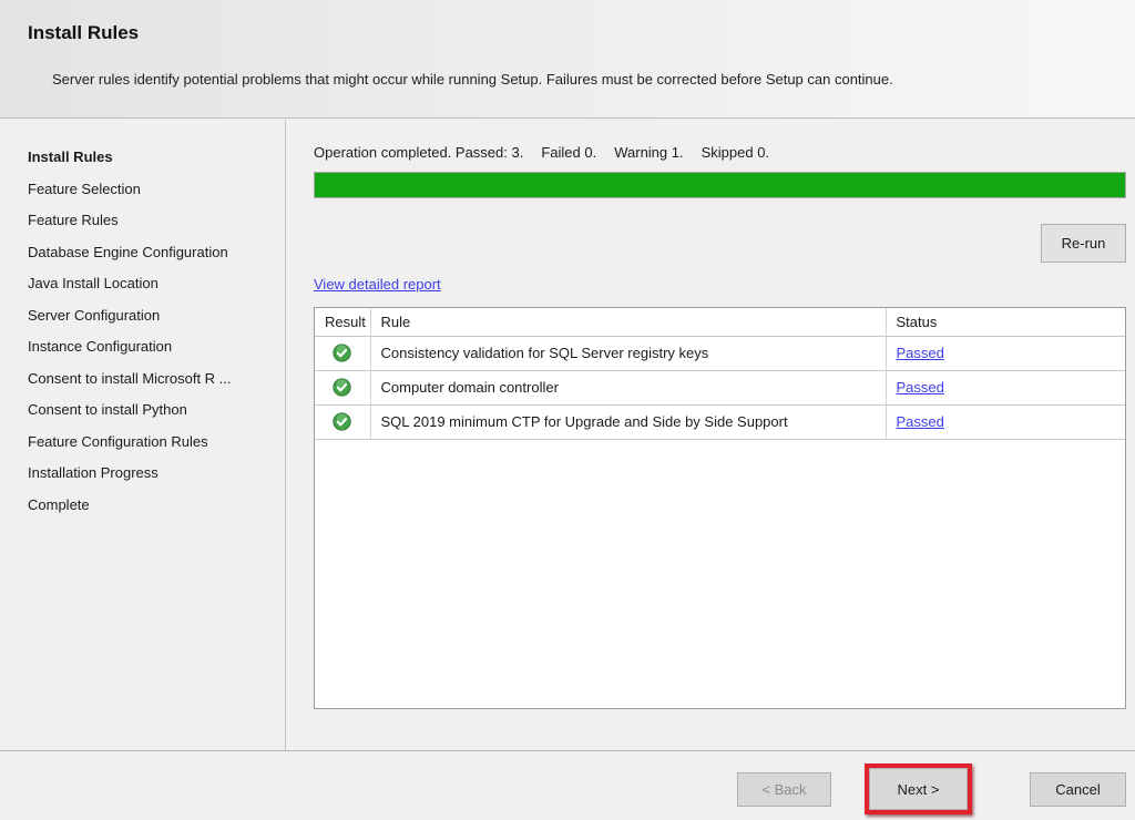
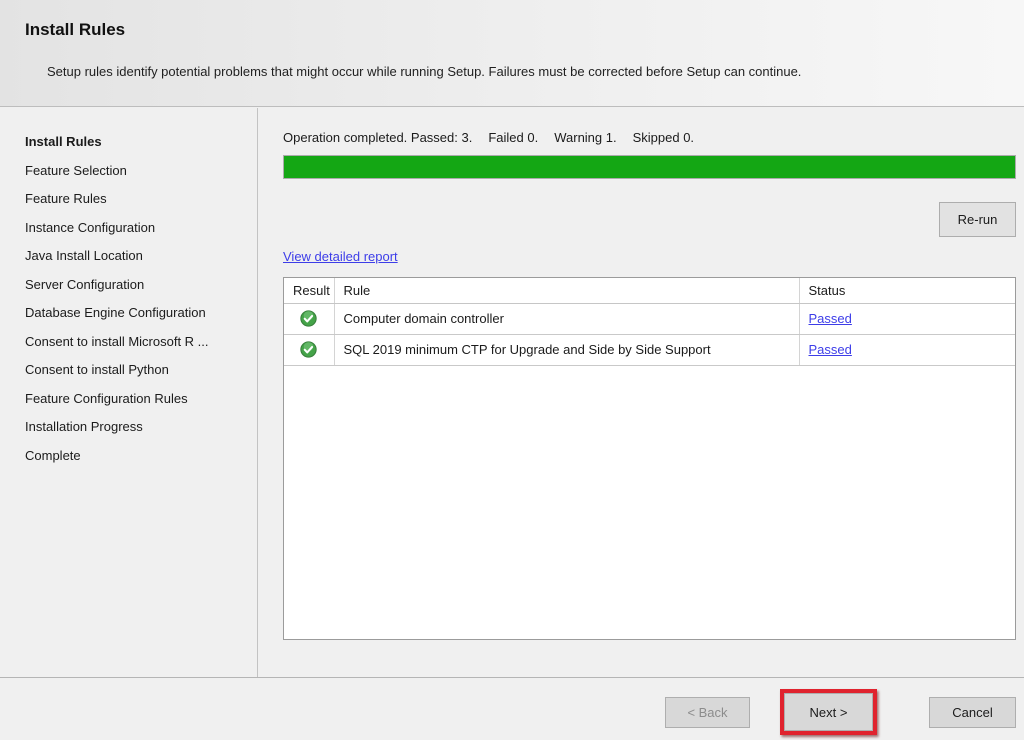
  Install Rules
- Server rules identify potential problems that might occur while running Setup. Failures must be corrected before Setup can continue.
+ Setup rules identify potential problems that might occur while running Setup. Failures must be corrected before Setup can continue.
  Install Rules
  Feature Selection
  Feature Rules
- Database Engine Configuration
+ Instance Configuration
  Java Install Location
  Server Configuration
- Instance Configuration
+ Database Engine Configuration
  Consent to install Microsoft R ...
  Consent to install Python
  Feature Configuration Rules
  Installation Progress
  Complete
  Operation completed. Passed: 3. Failed 0. Warning 1. Skipped 0.
  Re-run
  View detailed report
  Result	Rule	Status
- 	Consistency validation for SQL Server registry keys	Passed
  	Computer domain controller	Passed
  	SQL 2019 minimum CTP for Upgrade and Side by Side Support	Passed
  < Back
  Next >
  Cancel
